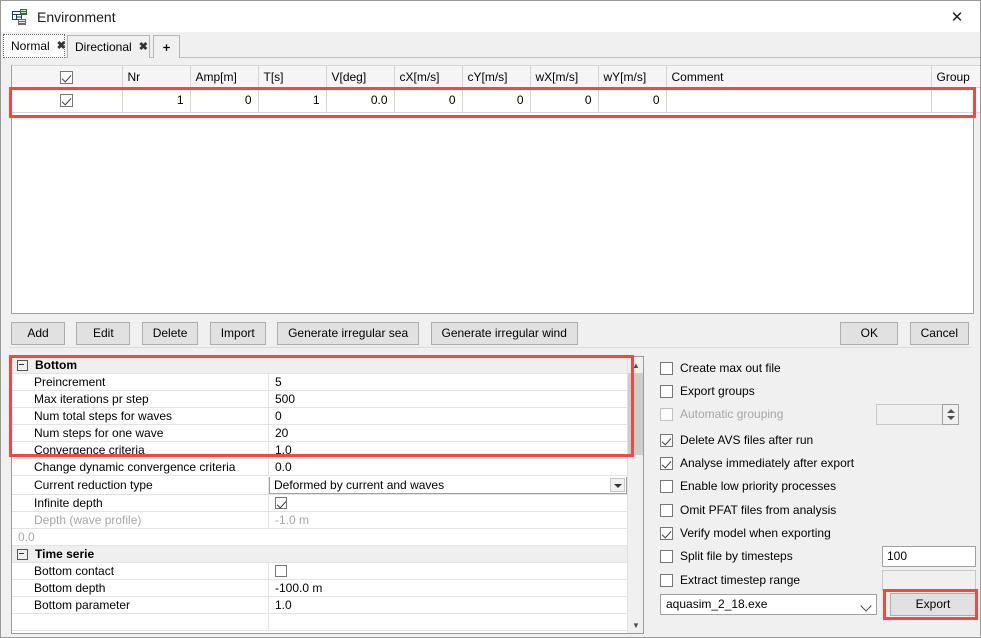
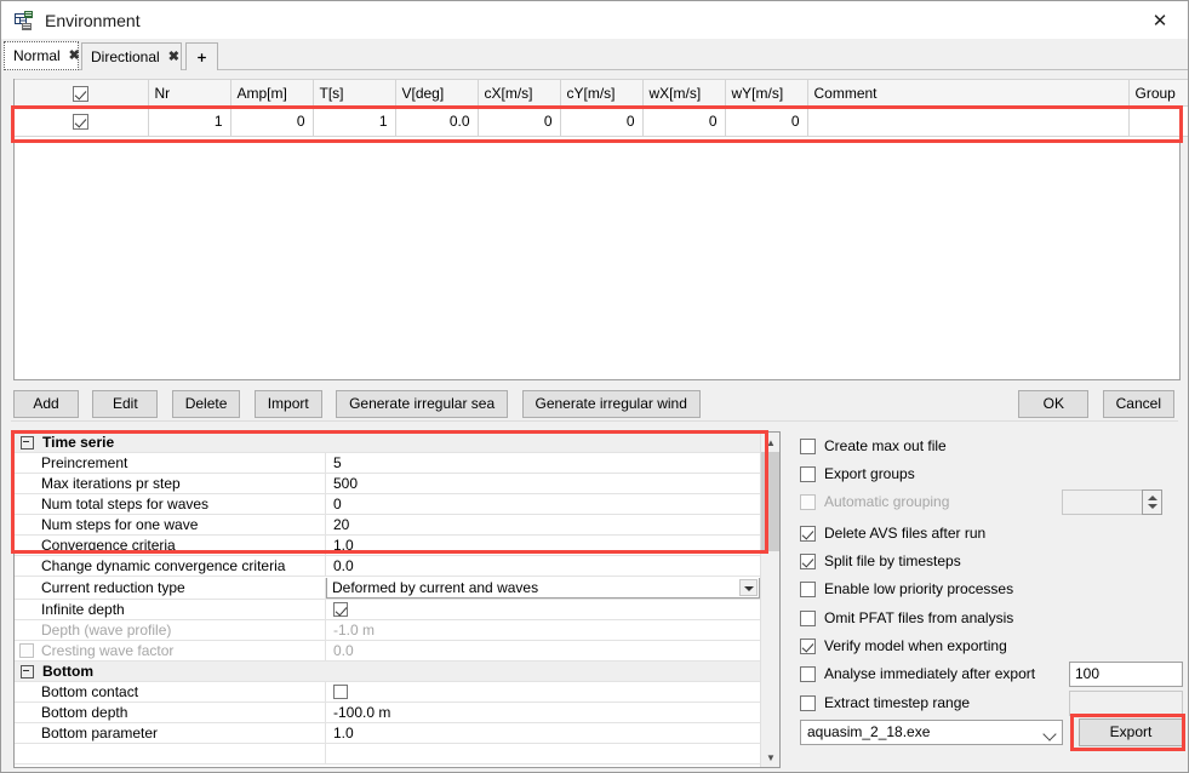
  Environment
  ✕
  Normal
  ✖
  Directional
  ✖
  ＋
  	Nr	Amp[m]	T[s]	V[deg]	cX[m/s]	cY[m/s]	wX[m/s]	wY[m/s]	Comment	Group
  	1	0	1	0.0	0	0	0	0
  Add Edit Delete Import Generate irregular sea Generate irregular wind
  OK Cancel
- Bottom
+ Time serie
  Preincrement
  5
  Max iterations pr step
  500
  Num total steps for waves
  0
  Num steps for one wave
  20
  Convergence criteria
  1.0
  Change dynamic convergence criteria
  0.0
  Current reduction type
  Deformed by current and waves
  Infinite depth
  Depth (wave profile)
  -1.0 m
+ Cresting wave factor
  0.0
- Time serie
+ Bottom
  Bottom contact
  Bottom depth
  -100.0 m
  Bottom parameter
  1.0
  ▲
  ▼
  Create max out file
  Export groups
  Automatic grouping
  Delete AVS files after run
- Analyse immediately after export
+ Split file by timesteps
  Enable low priority processes
  Omit PFAT files from analysis
  Verify model when exporting
- Split file by timesteps
+ Analyse immediately after export
  100
  Extract timestep range
  aquasim_2_18.exe
  Export
